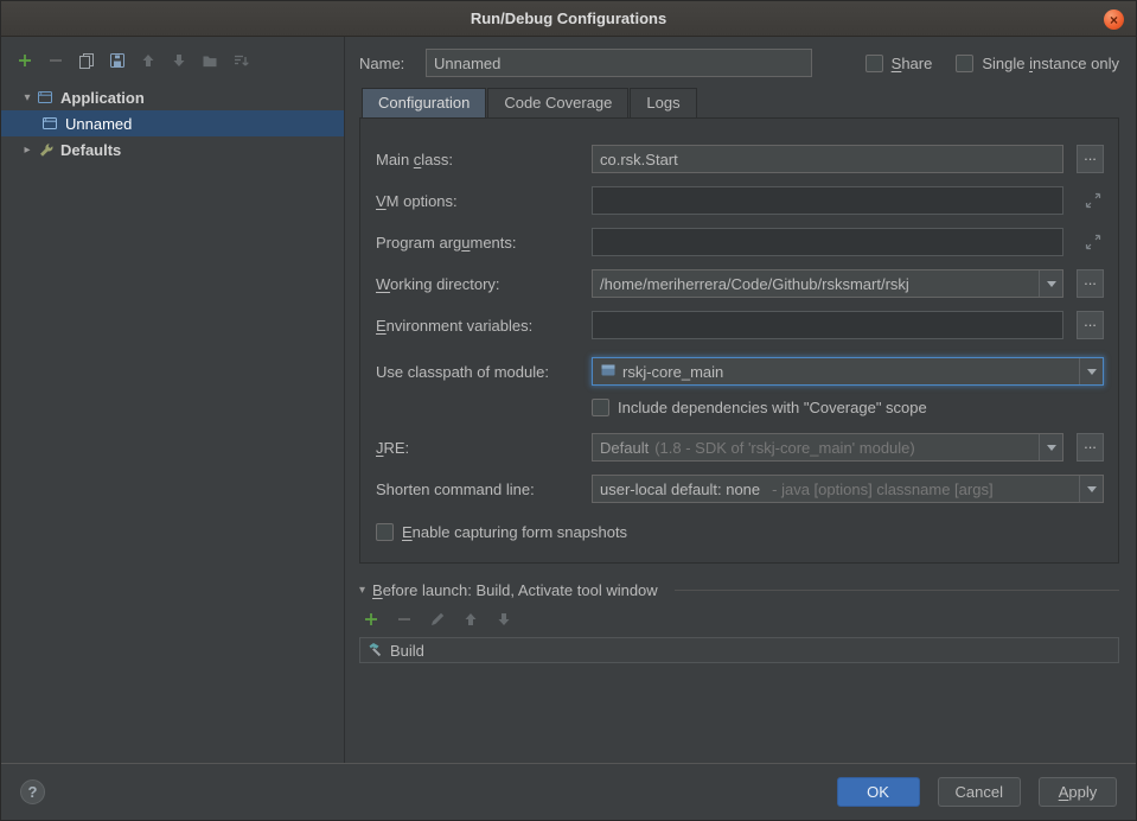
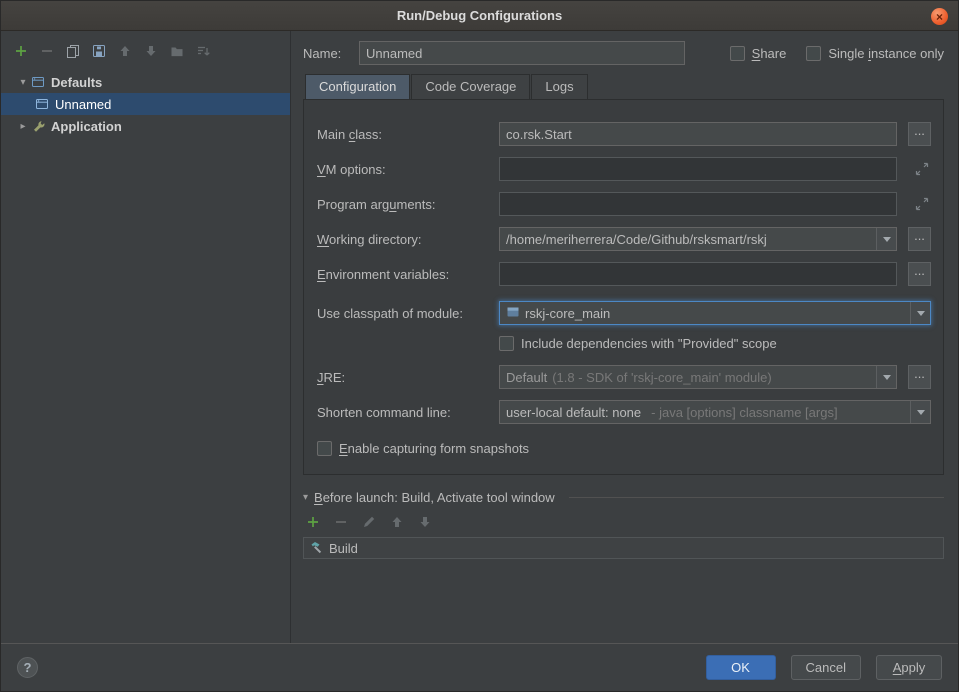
  Run/Debug Configurations
  ×
  ▾
- Application
+ Defaults
  Unnamed
  ▸
- Defaults
+ Application
  Name:
  Unnamed
  Share
  Single instance only
  Configuration
  Code Coverage
  Logs
  Main class:
  co.rsk.Start
  ...
  VM options:
  Program arguments:
  Working directory:
  /home/meriherrera/Code/Github/rsksmart/rskj
  ...
  Environment variables:
  ...
  Use classpath of module:
  rskj-core_main
- Include dependencies with "Coverage" scope
+ Include dependencies with "Provided" scope
  JRE:
  Default
  (1.8 - SDK of 'rskj-core_main' module)
  ...
  Shorten command line:
  user-local default: none
  - java [options] classname [args]
  Enable capturing form snapshots
  ▾
  Before launch: Build, Activate tool window
  Build
  ?
  OK
  Cancel
  Apply
